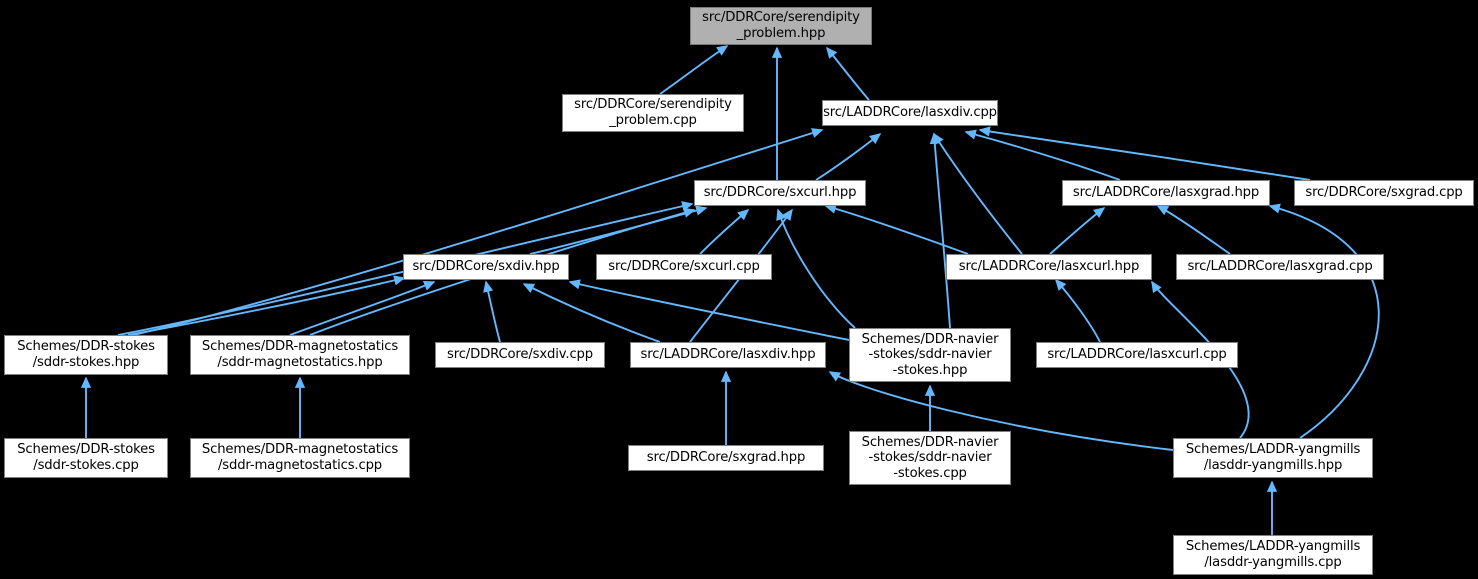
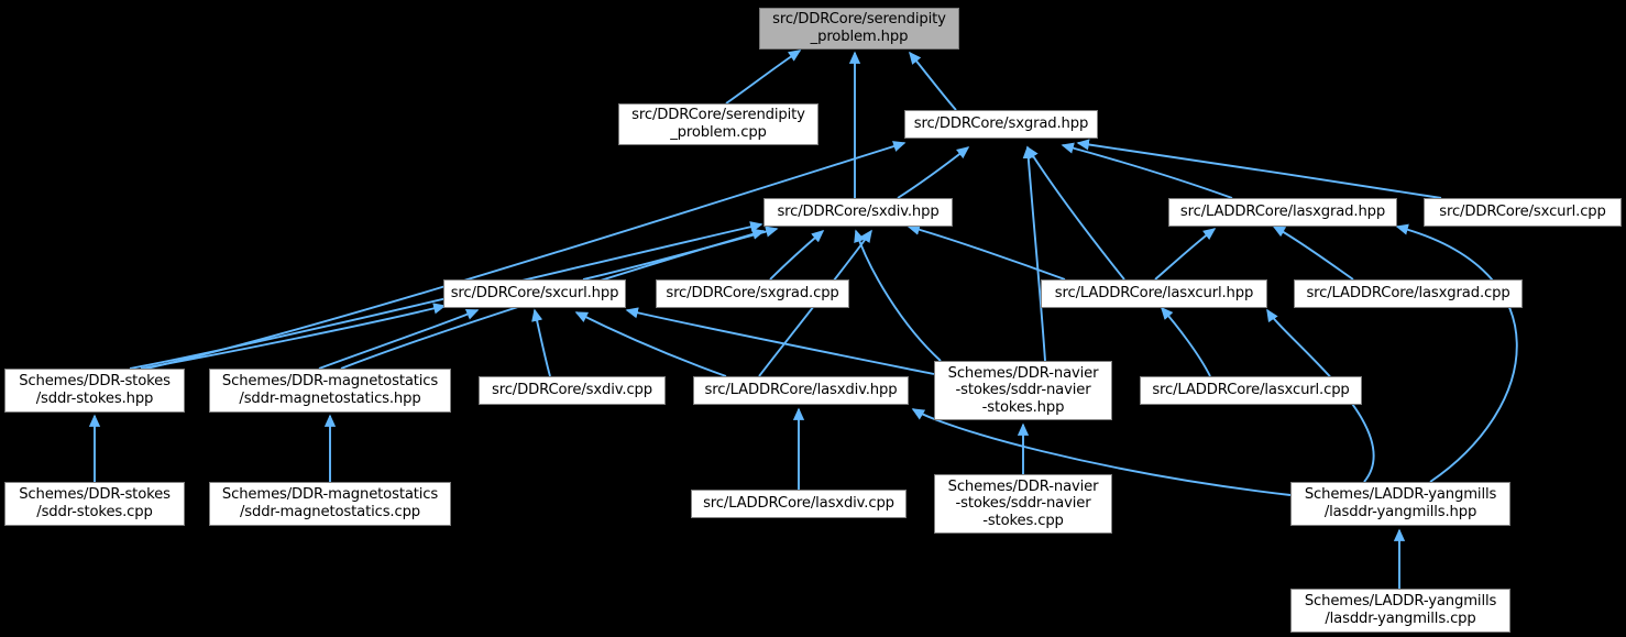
  src/DDRCore/serendipity
  _problem.hpp
  src/DDRCore/serendipity
  _problem.cpp
- src/LADDRCore/lasxdiv.cpp
+ src/DDRCore/sxgrad.hpp
- src/DDRCore/sxcurl.hpp
+ src/DDRCore/sxdiv.hpp
  src/LADDRCore/lasxgrad.hpp
- src/DDRCore/sxgrad.cpp
+ src/DDRCore/sxcurl.cpp
- src/DDRCore/sxdiv.hpp
+ src/DDRCore/sxcurl.hpp
- src/DDRCore/sxcurl.cpp
+ src/DDRCore/sxgrad.cpp
  src/LADDRCore/lasxcurl.hpp
  src/LADDRCore/lasxgrad.cpp
  Schemes/DDR-stokes
  /sddr-stokes.hpp
  Schemes/DDR-magnetostatics
  /sddr-magnetostatics.hpp
  src/DDRCore/sxdiv.cpp
  src/LADDRCore/lasxdiv.hpp
  Schemes/DDR-navier
  -stokes/sddr-navier
  -stokes.hpp
  src/LADDRCore/lasxcurl.cpp
  Schemes/DDR-stokes
  /sddr-stokes.cpp
  Schemes/DDR-magnetostatics
  /sddr-magnetostatics.cpp
- src/DDRCore/sxgrad.hpp
+ src/LADDRCore/lasxdiv.cpp
  Schemes/DDR-navier
  -stokes/sddr-navier
  -stokes.cpp
  Schemes/LADDR-yangmills
  /lasddr-yangmills.hpp
  Schemes/LADDR-yangmills
  /lasddr-yangmills.cpp
